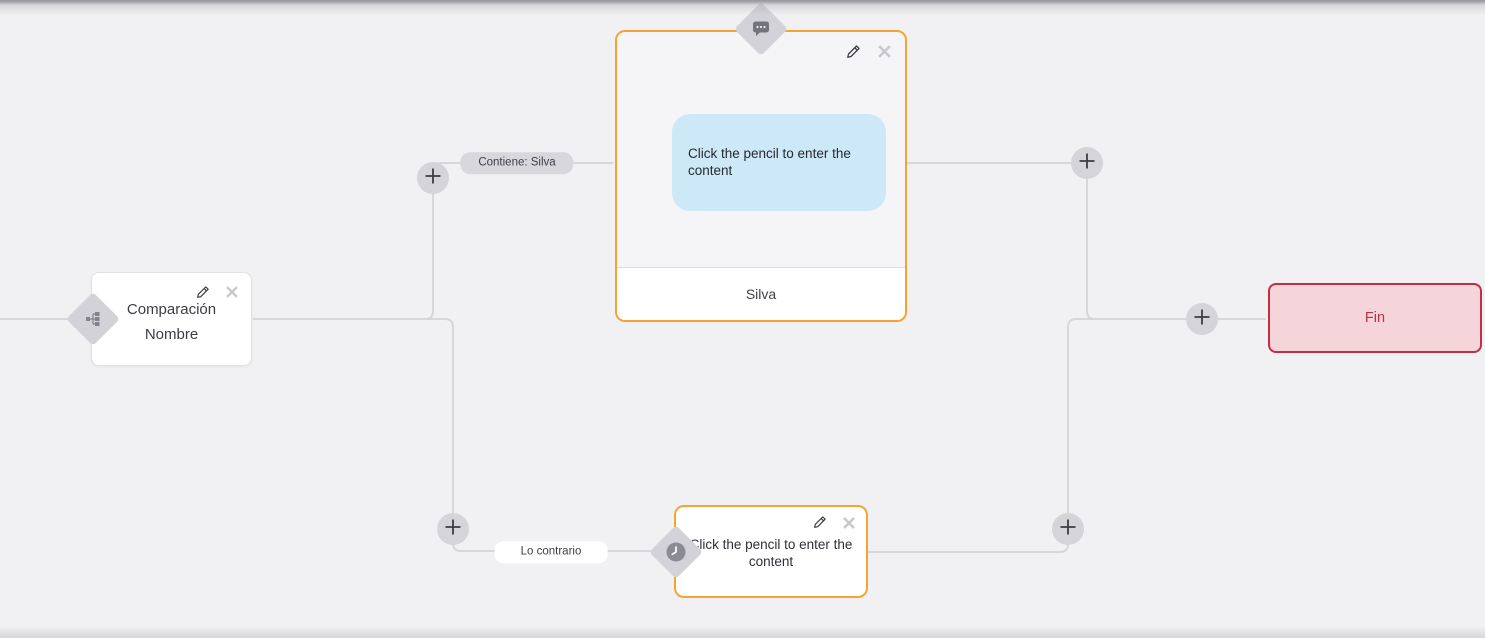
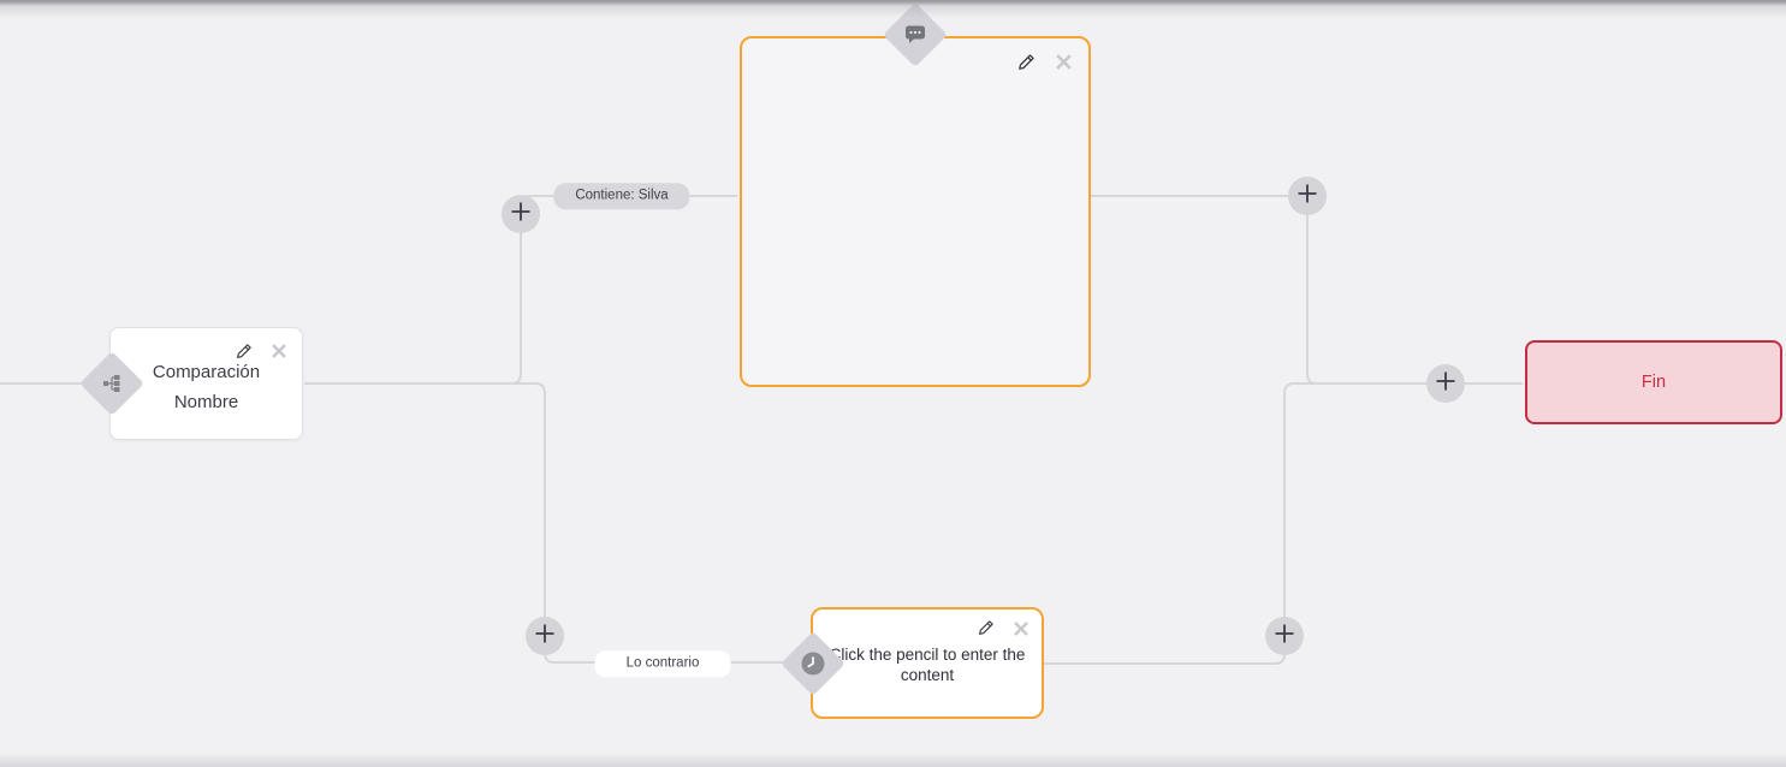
  Contiene: Silva
  Lo contrario
  Comparación
  Nombre
- Click the pencil to enter the content
- Silva
  lick the pencil to enter the content
  Fin
